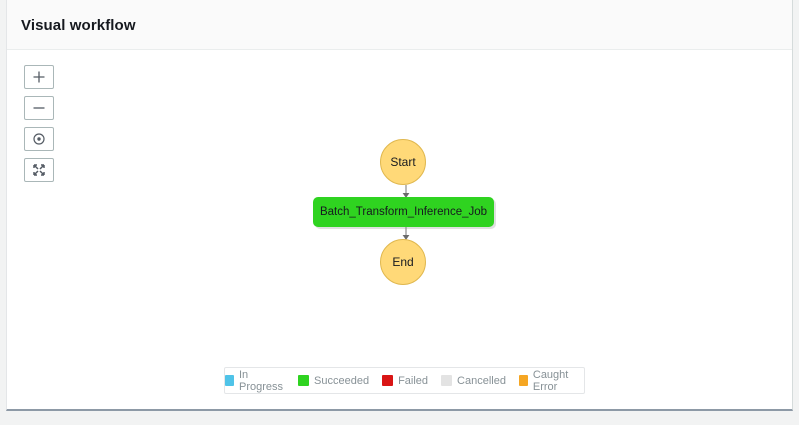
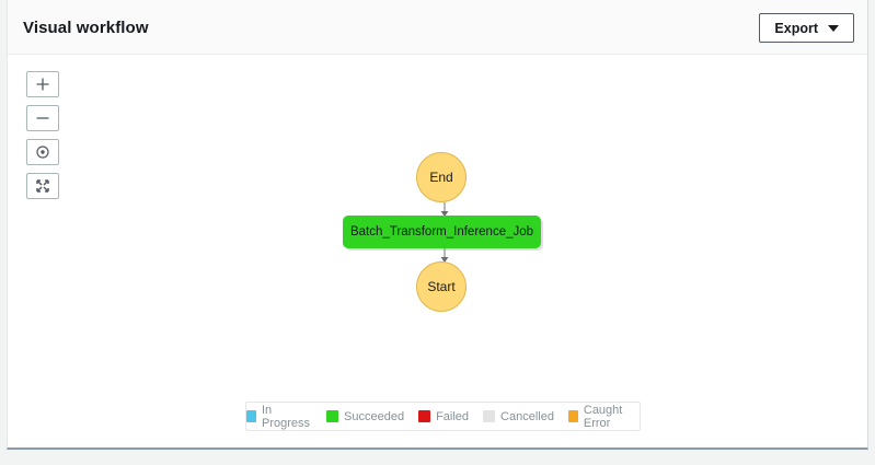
  Visual workflow
+ Export
- Start
+ End
  Batch_Transform_Inference_Job
- End
+ Start
  In Progress
  Succeeded
  Failed
  Cancelled
  Caught Error
